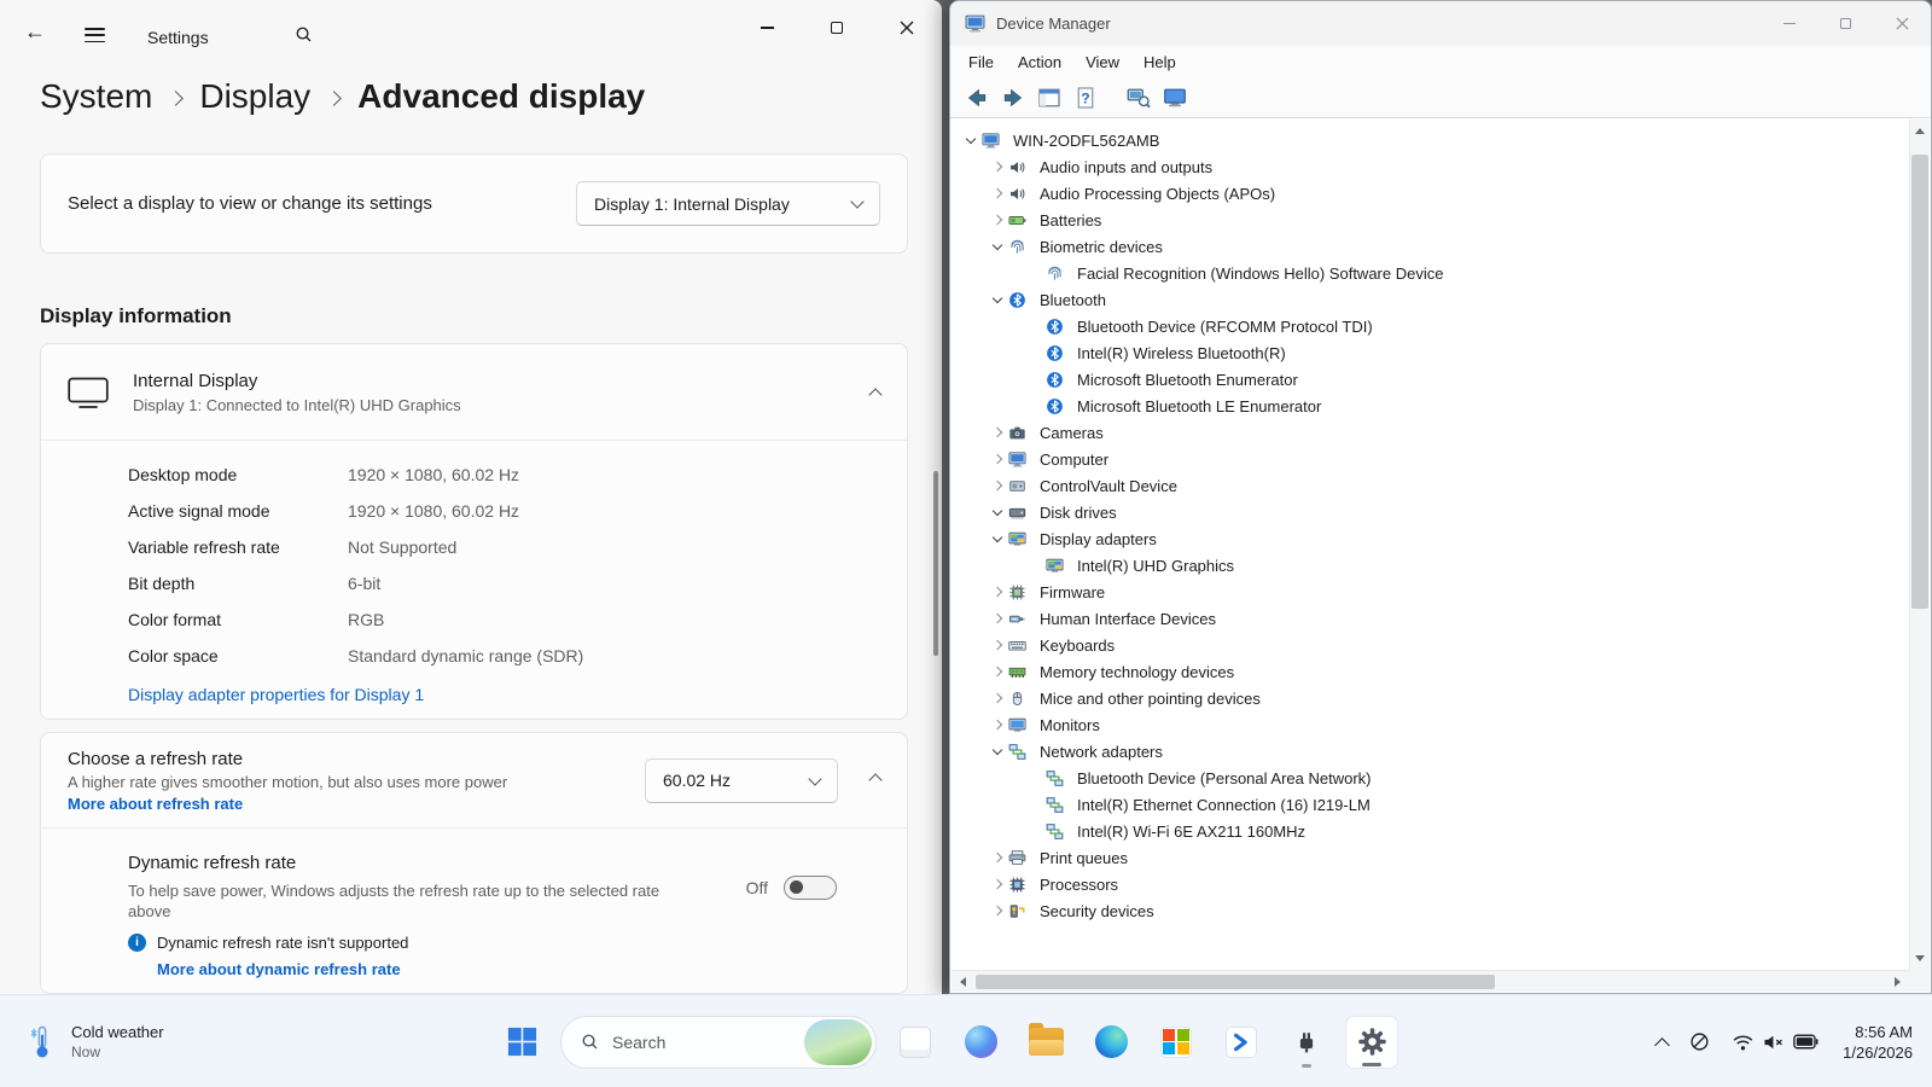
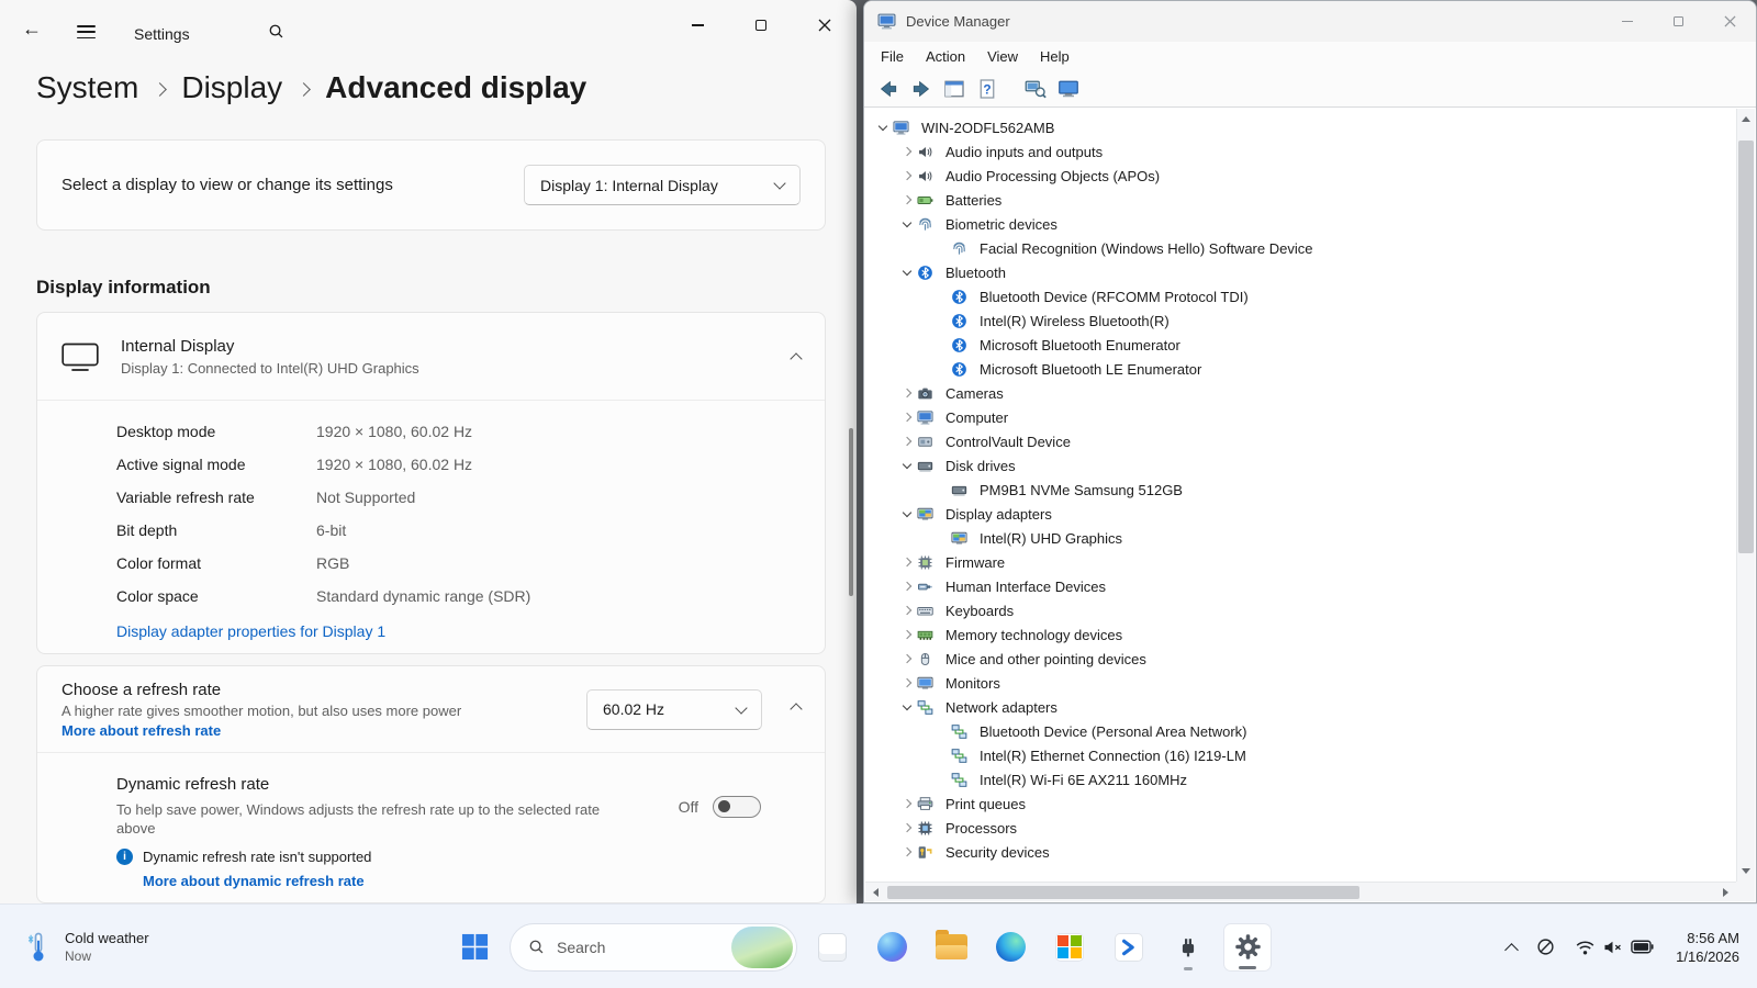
  ←
  Settings
  System
  Display
  Advanced display
  Select a display to view or change its settings
  Display 1: Internal Display
  Display information
  Internal Display
  Display 1: Connected to Intel(R) UHD Graphics
  Desktop mode
  1920 × 1080, 60.02 Hz
  Active signal mode
  1920 × 1080, 60.02 Hz
  Variable refresh rate
  Not Supported
  Bit depth
  6-bit
  Color format
  RGB
  Color space
  Standard dynamic range (SDR)
  Display adapter properties for Display 1
  Choose a refresh rate
  A higher rate gives smoother motion, but also uses more power
  More about refresh rate
  60.02 Hz
  Dynamic refresh rate
  To help save power, Windows adjusts the refresh rate up to the selected rate above
  Off
  i
  Dynamic refresh rate isn't supported
  More about dynamic refresh rate
  Device Manager
  File
  Action
  View
  Help
  ?
  WIN-2ODFL562AMB
  Audio inputs and outputs
  Audio Processing Objects (APOs)
  Batteries
  Biometric devices
  Facial Recognition (Windows Hello) Software Device
  Bluetooth
  Bluetooth Device (RFCOMM Protocol TDI)
  Intel(R) Wireless Bluetooth(R)
  Microsoft Bluetooth Enumerator
  Microsoft Bluetooth LE Enumerator
  Cameras
  Computer
  ControlVault Device
  Disk drives
+ PM9B1 NVMe Samsung 512GB
  Display adapters
  Intel(R) UHD Graphics
  Firmware
  Human Interface Devices
  Keyboards
  Memory technology devices
  Mice and other pointing devices
  Monitors
  Network adapters
  Bluetooth Device (Personal Area Network)
  Intel(R) Ethernet Connection (16) I219-LM
  Intel(R) Wi-Fi 6E AX211 160MHz
  Print queues
  Processors
  Security devices
  Cold weather
  Now
  Search
  8:56 AM
- 1/26/2026
+ 1/16/2026
